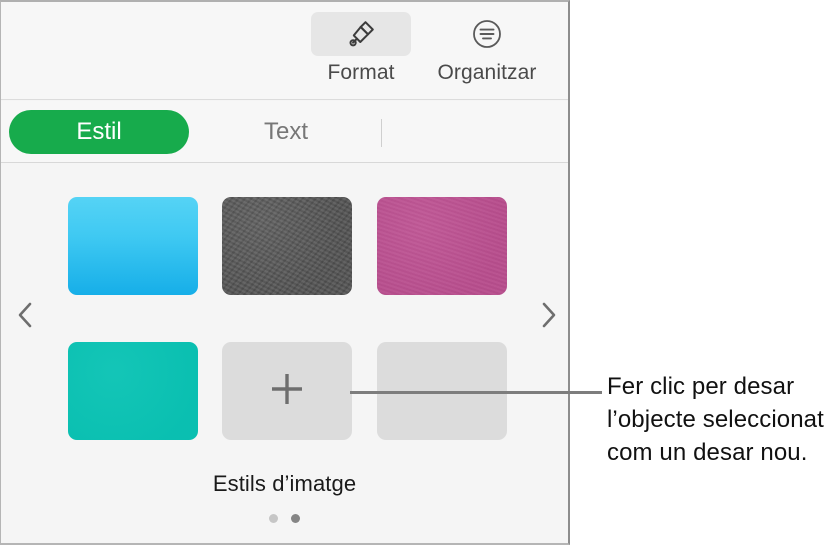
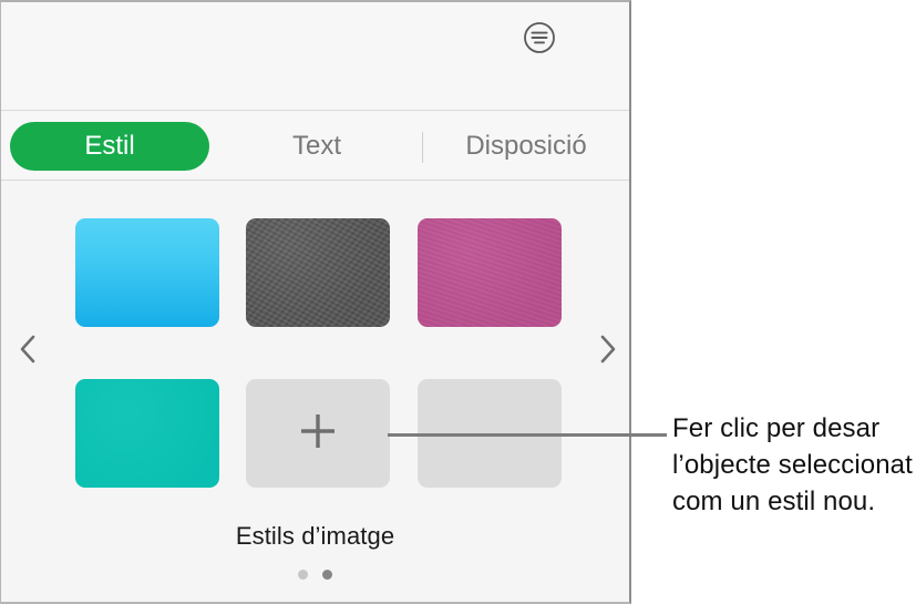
- Format
- Organitzar
  Estil
  Text
+ Disposició
  Estils d’imatge
- Fer clic per desar l’objecte seleccionat com un desar nou.
+ Fer clic per desar l’objecte seleccionat com un estil nou.
